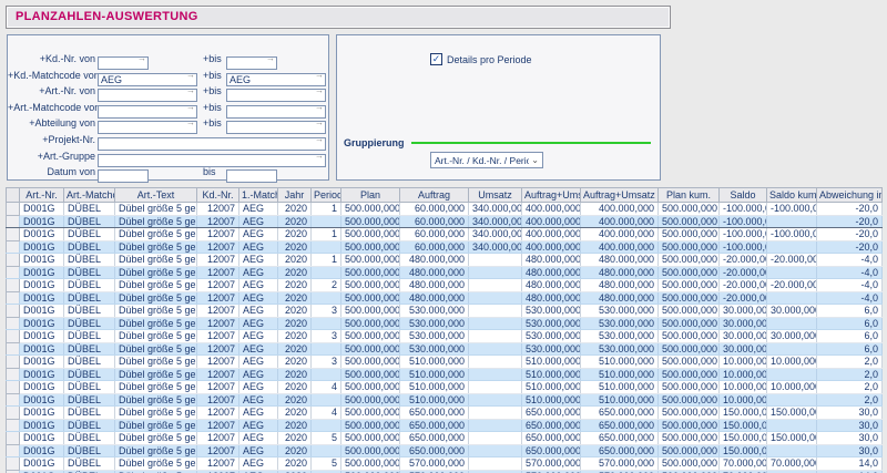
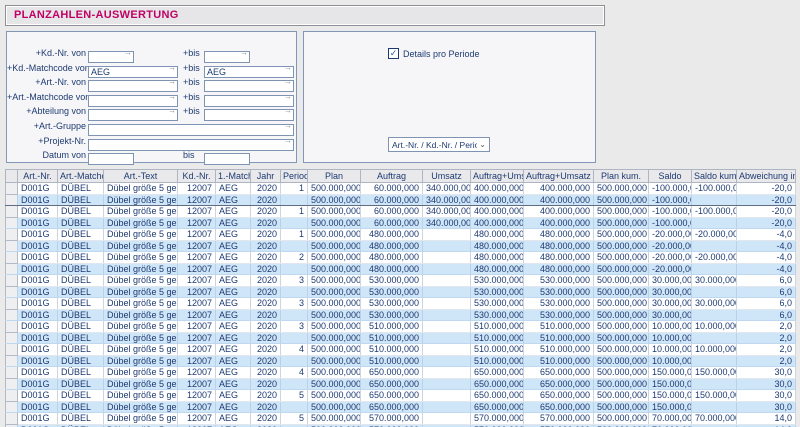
  PLANZAHLEN-AUSWERTUNG
  +Kd.-Nr. von
  →
  +bis
  →
  +Kd.-Matchcode vo
  AEG
  →
  +bis
  AEG
  →
  +Art.-Nr. von
  →
  +bis
  →
  +Art.-Matchcode vo
  →
  +bis
  →
  +Abteilung von
  →
  +bis
  →
- +Projekt-Nr.
+ +Art.-Gruppe
  →
- +Art.-Gruppe
+ +Projekt-Nr.
  →
  Datum von
  bis
  ✓
  Details pro Periode
- Gruppierung
  Art.-Nr. / Kd.-Nr. / Perio
  ⌄
  	Art.-Nr.	Art.-Match	Art.-Text	Kd.-Nr.	1.-Matc	Jahr	Period	Plan	Auftrag	Umsatz	Auftrag+Um	Auftrag+Umsatz	Plan kum.	Saldo	Saldo kum	Abweichung in
  	D001G	DÜBEL	Dübel größe 5 ge	12007	AEG	2020	1	500.000,000	60.000,000	340.000,00	400.000,000	400.000,000	500.000,000	-100.000,	-100.000,0	-20,0
  	D001G	DÜBEL	Dübel größe 5 ge	12007	AEG	2020		500.000,000	60.000,000	340.000,00	400.000,000	400.000,000	500.000,000	-100.000,		-20,0
  	D001G	DÜBEL	Dübel größe 5 ge	12007	AEG	2020	1	500.000,000	60.000,000	340.000,00	400.000,000	400.000,000	500.000,000	-100.000,	-100.000,0	-20,0
  	D001G	DÜBEL	Dübel größe 5 ge	12007	AEG	2020		500.000,000	60.000,000	340.000,00	400.000,000	400.000,000	500.000,000	-100.000,		-20,0
  	D001G	DÜBEL	Dübel größe 5 ge	12007	AEG	2020	1	500.000,000	480.000,000		480.000,000	480.000,000	500.000,000	-20.000,0	-20.000,00	-4,0
  	D001G	DÜBEL	Dübel größe 5 ge	12007	AEG	2020		500.000,000	480.000,000		480.000,000	480.000,000	500.000,000	-20.000,0		-4,0
  	D001G	DÜBEL	Dübel größe 5 ge	12007	AEG	2020	2	500.000,000	480.000,000		480.000,000	480.000,000	500.000,000	-20.000,0	-20.000,00	-4,0
  	D001G	DÜBEL	Dübel größe 5 ge	12007	AEG	2020		500.000,000	480.000,000		480.000,000	480.000,000	500.000,000	-20.000,0		-4,0
  	D001G	DÜBEL	Dübel größe 5 ge	12007	AEG	2020	3	500.000,000	530.000,000		530.000,000	530.000,000	500.000,000	30.000,00	30.000,00	6,0
  	D001G	DÜBEL	Dübel größe 5 ge	12007	AEG	2020		500.000,000	530.000,000		530.000,000	530.000,000	500.000,000	30.000,00		6,0
  	D001G	DÜBEL	Dübel größe 5 ge	12007	AEG	2020	3	500.000,000	530.000,000		530.000,000	530.000,000	500.000,000	30.000,00	30.000,00	6,0
  	D001G	DÜBEL	Dübel größe 5 ge	12007	AEG	2020		500.000,000	530.000,000		530.000,000	530.000,000	500.000,000	30.000,00		6,0
  	D001G	DÜBEL	Dübel größe 5 ge	12007	AEG	2020	3	500.000,000	510.000,000		510.000,000	510.000,000	500.000,000	10.000,00	10.000,00	2,0
  	D001G	DÜBEL	Dübel größe 5 ge	12007	AEG	2020		500.000,000	510.000,000		510.000,000	510.000,000	500.000,000	10.000,00		2,0
  	D001G	DÜBEL	Dübel größe 5 ge	12007	AEG	2020	4	500.000,000	510.000,000		510.000,000	510.000,000	500.000,000	10.000,00	10.000,00	2,0
  	D001G	DÜBEL	Dübel größe 5 ge	12007	AEG	2020		500.000,000	510.000,000		510.000,000	510.000,000	500.000,000	10.000,00		2,0
  	D001G	DÜBEL	Dübel größe 5 ge	12007	AEG	2020	4	500.000,000	650.000,000		650.000,000	650.000,000	500.000,000	150.000,0	150.000,0	30,0
  	D001G	DÜBEL	Dübel größe 5 ge	12007	AEG	2020		500.000,000	650.000,000		650.000,000	650.000,000	500.000,000	150.000,0		30,0
  	D001G	DÜBEL	Dübel größe 5 ge	12007	AEG	2020	5	500.000,000	650.000,000		650.000,000	650.000,000	500.000,000	150.000,0	150.000,0	30,0
  	D001G	DÜBEL	Dübel größe 5 ge	12007	AEG	2020		500.000,000	650.000,000		650.000,000	650.000,000	500.000,000	150.000,0		30,0
  	D001G	DÜBEL	Dübel größe 5 ge	12007	AEG	2020	5	500.000,000	570.000,000		570.000,000	570.000,000	500.000,000	70.000,00	70.000,00	14,0
